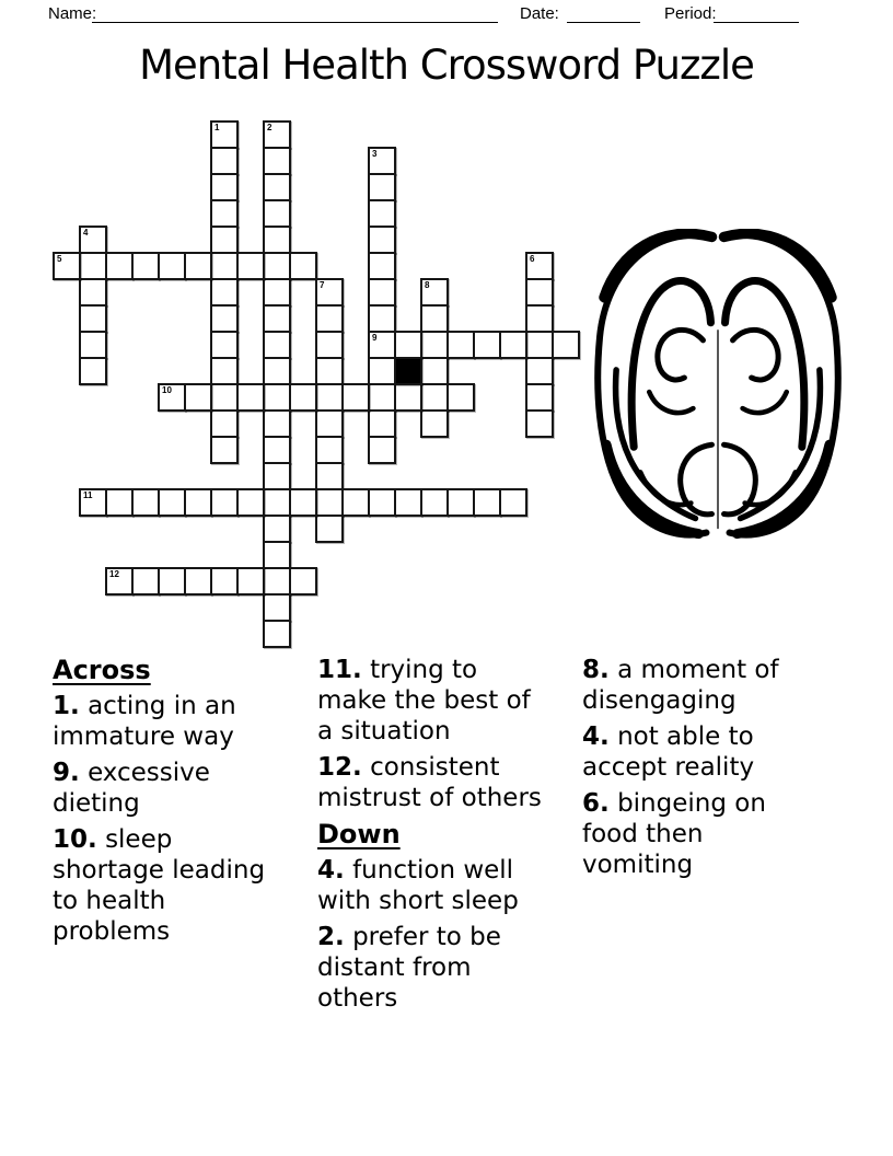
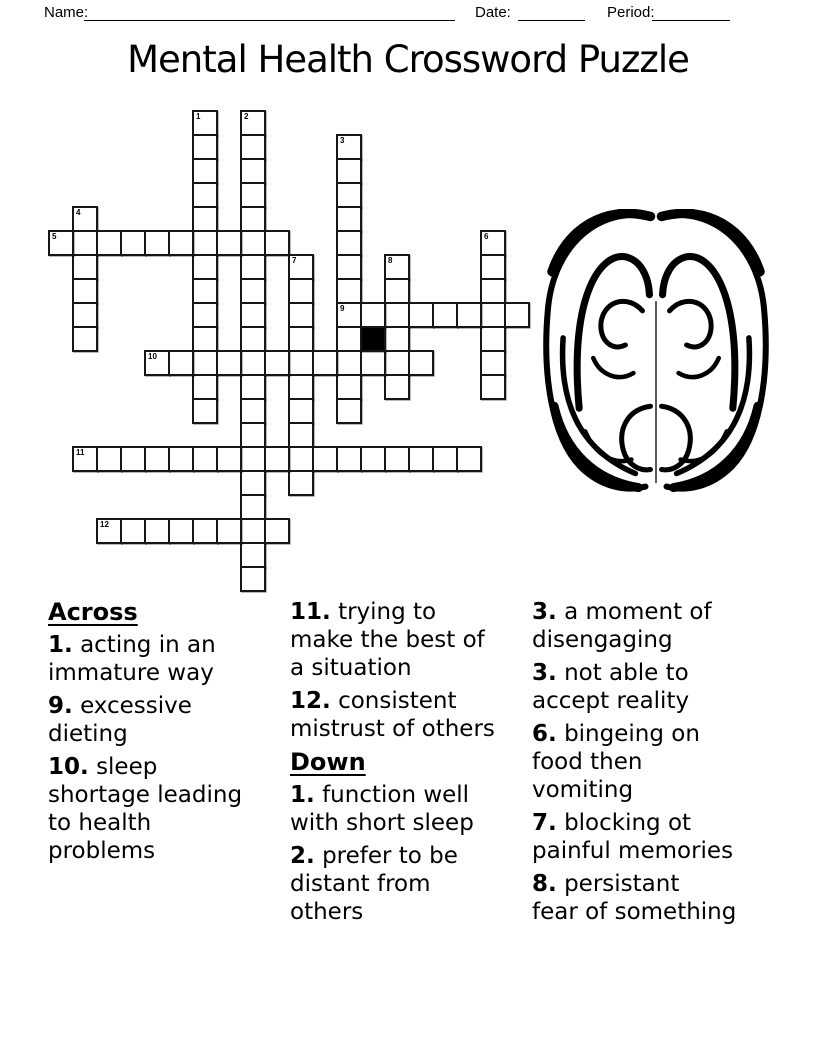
  Name:
  Date:
  Period:
  Mental Health Crossword Puzzle
  1
  2
  3
  9
  4
  5
  6
  7
  8
  10
  11
  12
  Across
  1. acting in an
  immature way
  9. excessive
  dieting
  10. sleep
  shortage leading
  to health
  problems
  11. trying to
  make the best of
  a situation
  12. consistent
  mistrust of others
  Down
- 4. function well
+ 1. function well
  with short sleep
  2. prefer to be
  distant from
  others
- 8. a moment of
+ 3. a moment of
  disengaging
- 4. not able to
+ 3. not able to
  accept reality
  6. bingeing on
  food then
  vomiting
+ 7. blocking ot
+ painful memories
+ 8. persistant
+ fear of something
